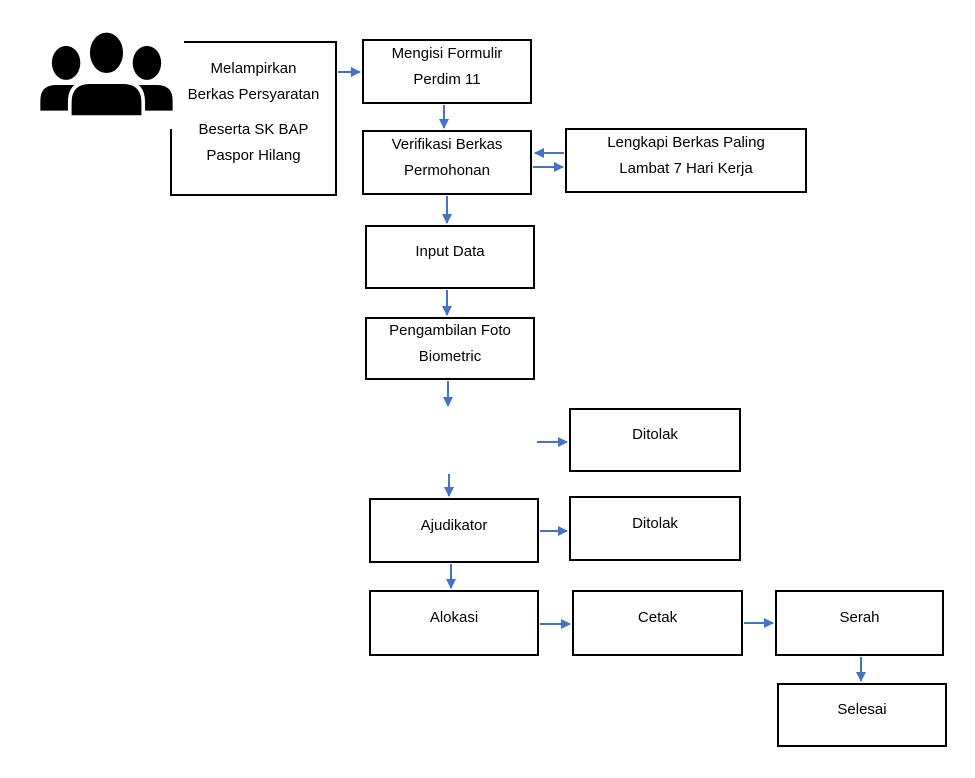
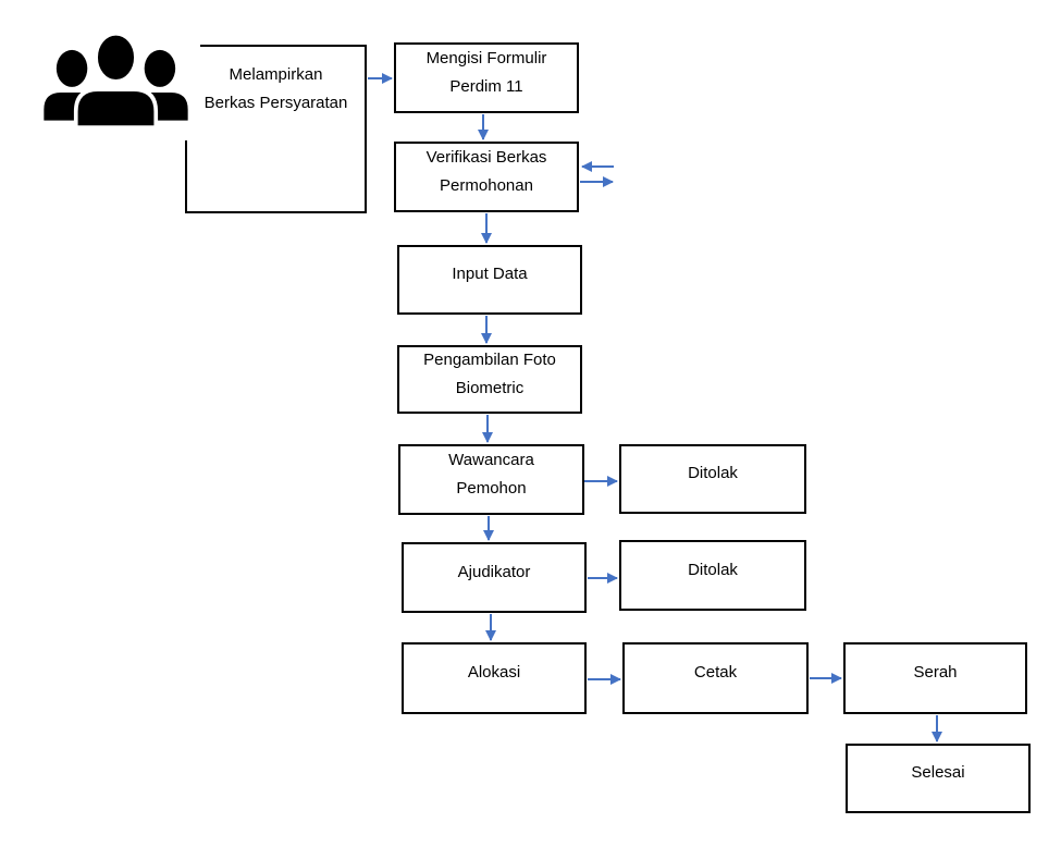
  Melampirkan
  Berkas Persyaratan
- Beserta SK BAP
- Paspor Hilang
  Mengisi Formulir
  Perdim 11
  Verifikasi Berkas
  Permohonan
- Lengkapi Berkas Paling
- Lambat 7 Hari Kerja
  Input Data
  Pengambilan Foto
  Biometric
+ Wawancara
+ Pemohon
  Ditolak
  Ajudikator
  Ditolak
  Alokasi
  Cetak
  Serah
  Selesai
